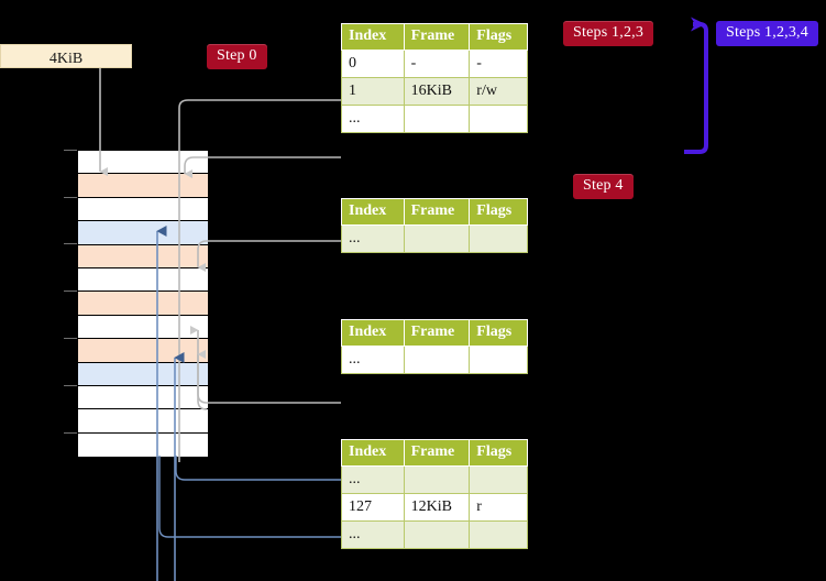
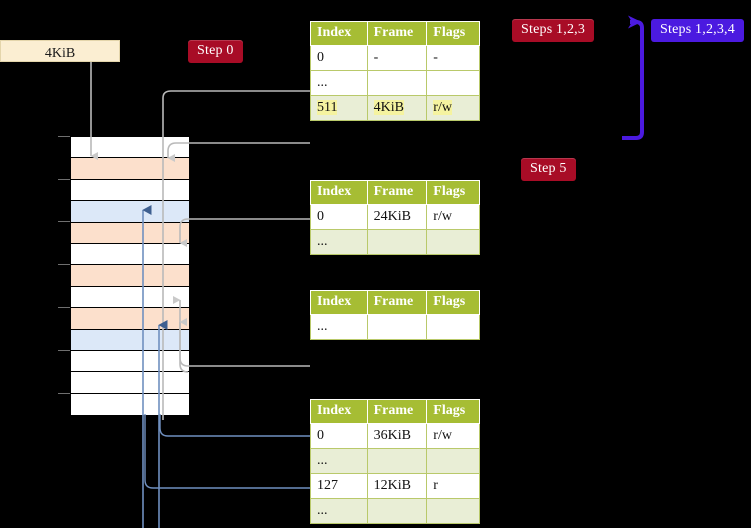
  4KiB
  Index	Frame	Flags
  0	-	-
- 1	16KiB	r/w
  ...
+ 511	4KiB	r/w
  Index	Frame	Flags
+ 0	24KiB	r/w
  ...
  Index	Frame	Flags
  ...
  Index	Frame	Flags
+ 0	36KiB	r/w
  ...
  127	12KiB	r
  ...
  Step 0
  Steps 1,2,3
  Steps 1,2,3,4
- Step 4
+ Step 5
